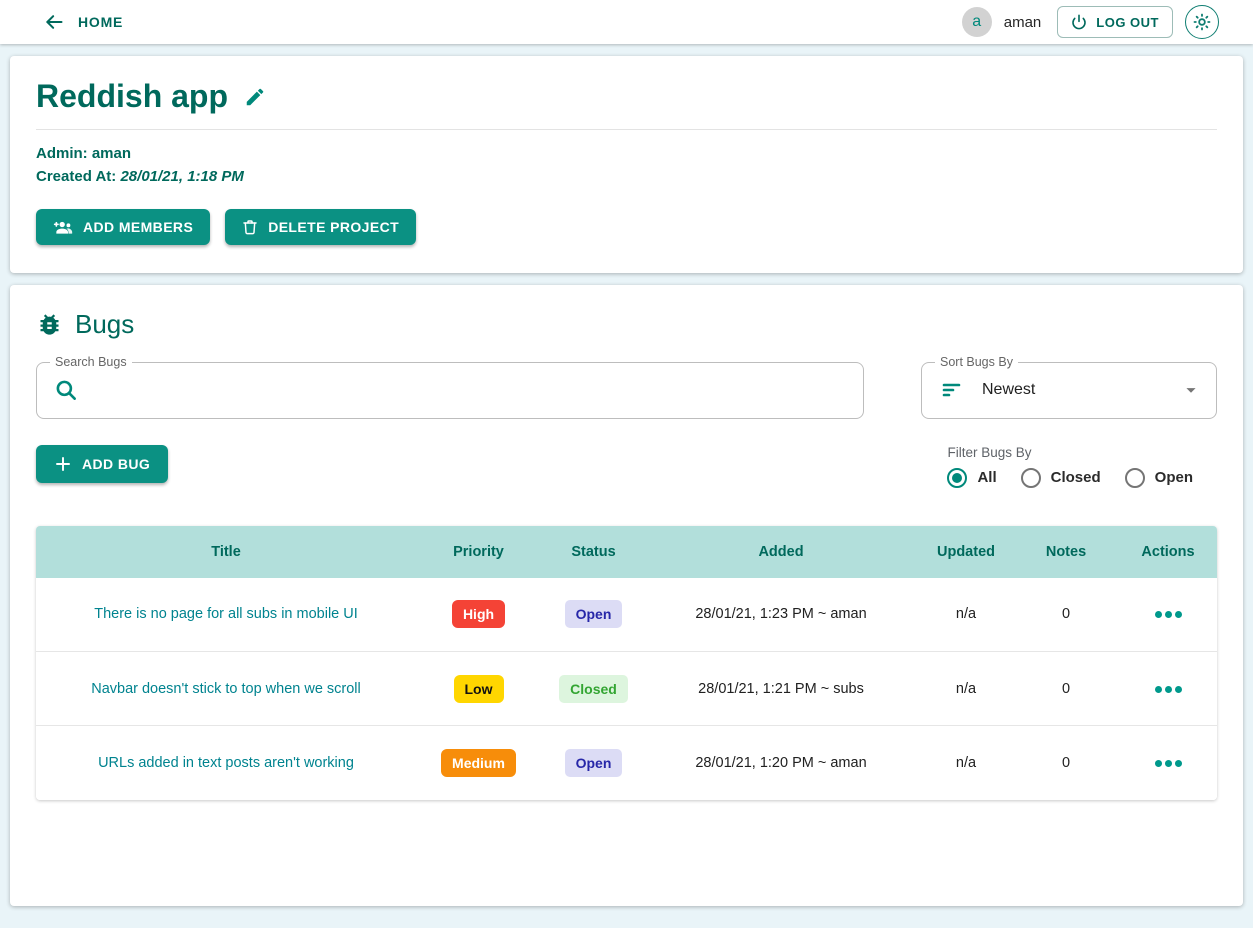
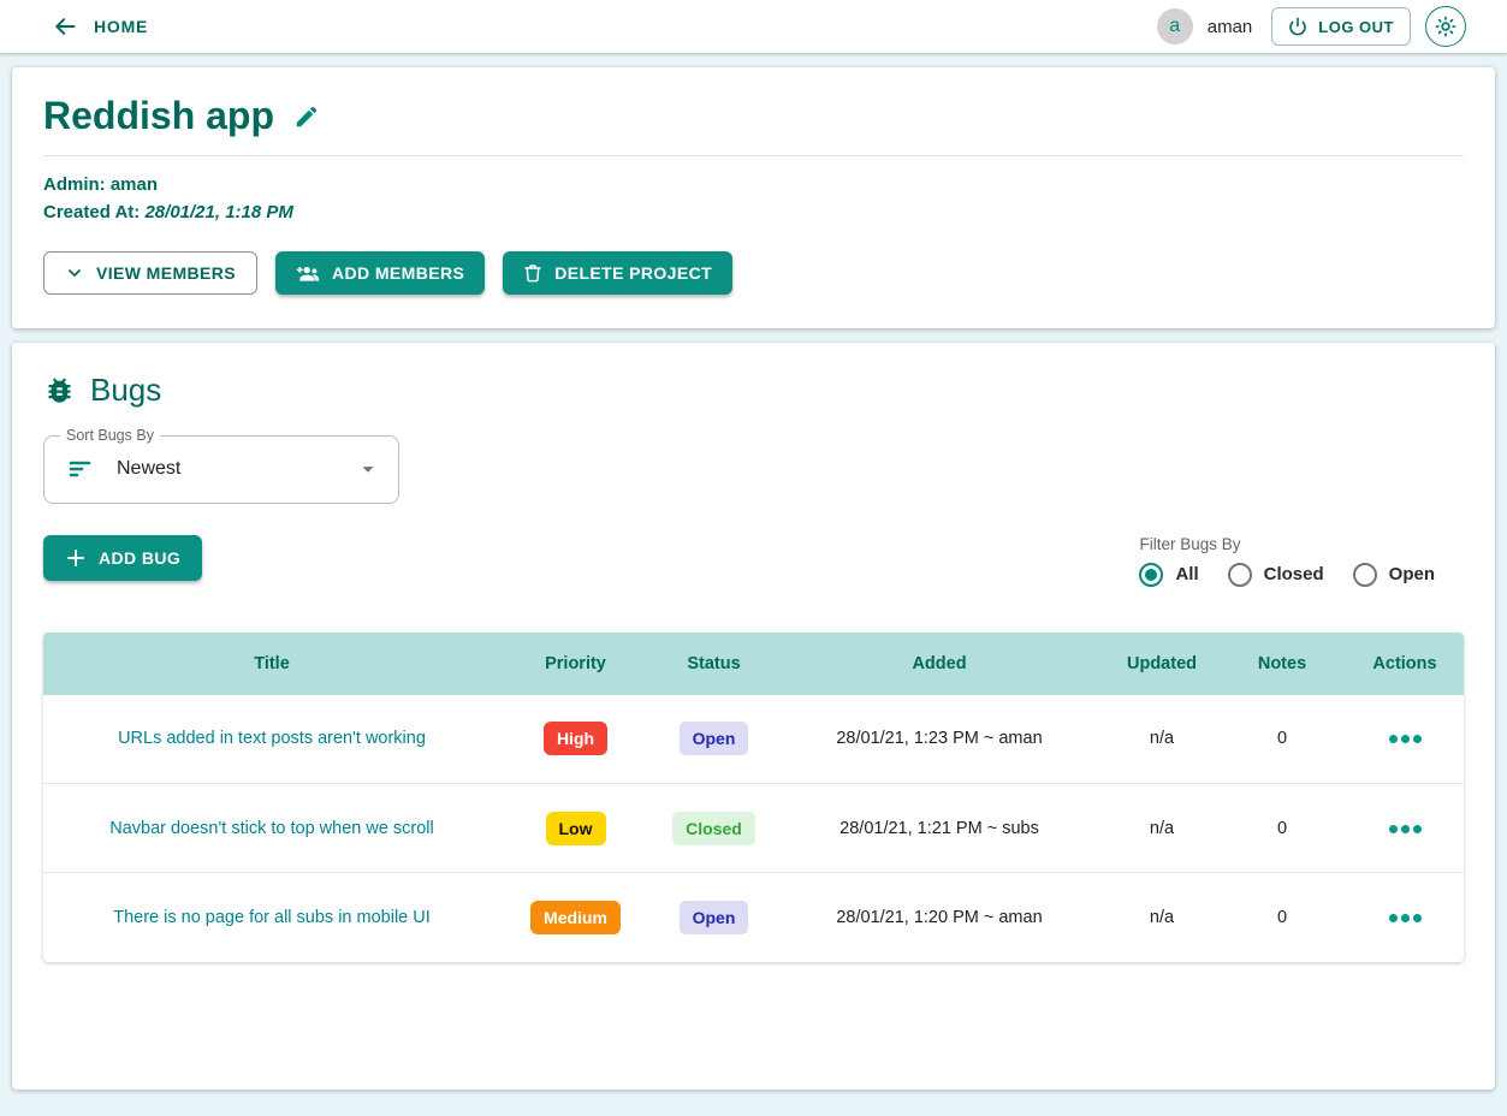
  HOME
  a
  aman
  LOG OUT
  Reddish app
  Admin: aman
  Created At: 28/01/21, 1:18 PM
+ VIEW MEMBERS
  ADD MEMBERS
  DELETE PROJECT
  Bugs
- Search Bugs
  Sort Bugs By
  Newest
  ADD BUG
  Filter Bugs By
  All
  Closed
  Open
  Title	Priority	Status	Added	Updated	Notes	Actions
- There is no page for all subs in mobile UI	High	Open	28/01/21, 1:23 PM ~ aman	n/a	0
+ URLs added in text posts aren't working	High	Open	28/01/21, 1:23 PM ~ aman	n/a	0
  Navbar doesn't stick to top when we scroll	Low	Closed	28/01/21, 1:21 PM ~ subs	n/a	0
- URLs added in text posts aren't working	Medium	Open	28/01/21, 1:20 PM ~ aman	n/a	0
+ There is no page for all subs in mobile UI	Medium	Open	28/01/21, 1:20 PM ~ aman	n/a	0
